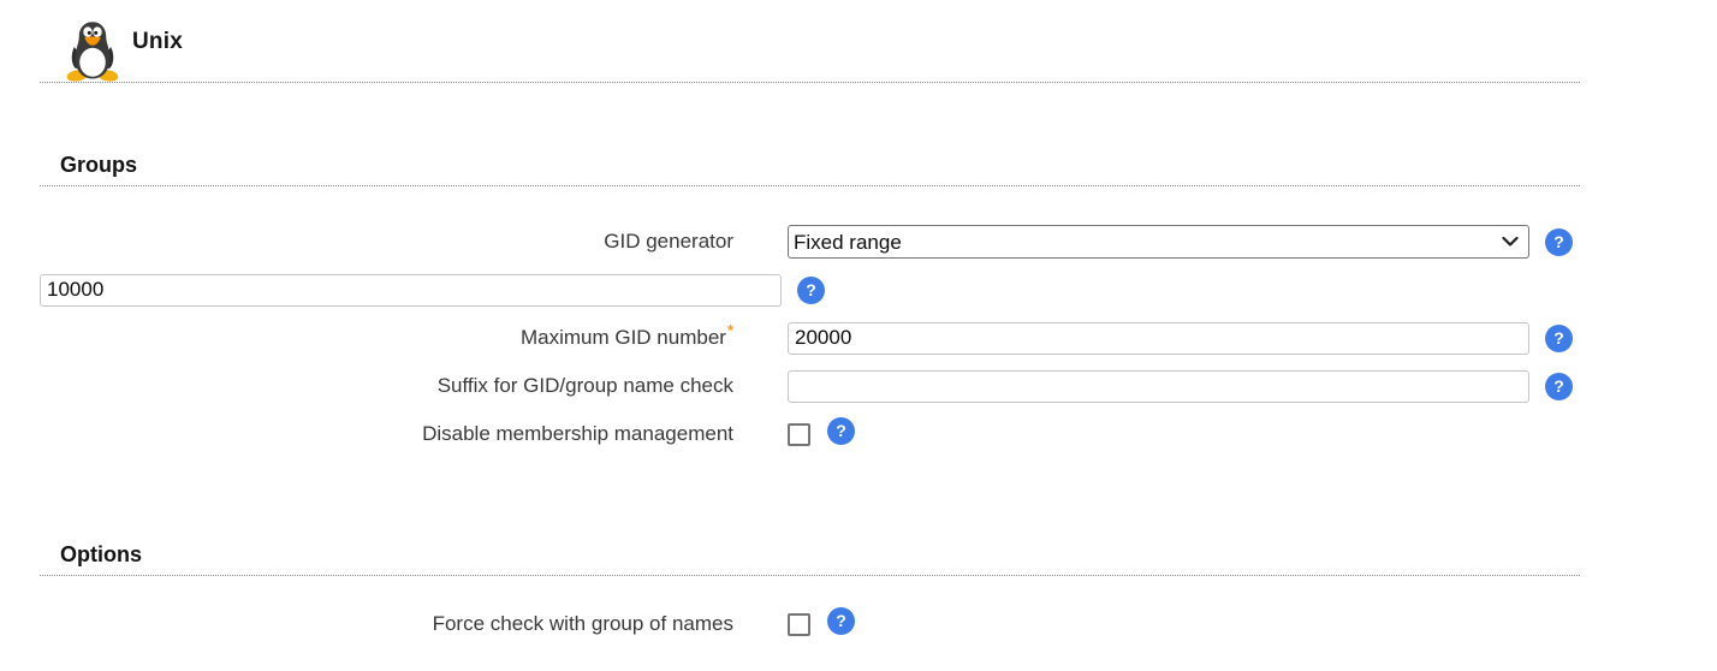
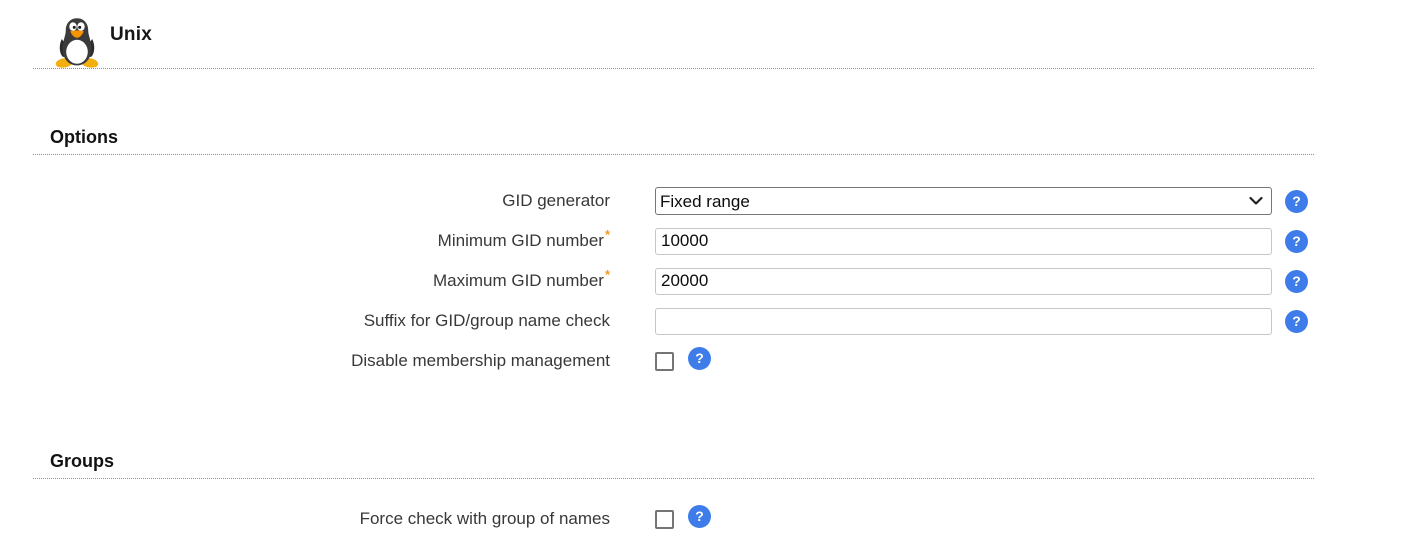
  Unix
- Groups
+ Options
  GID generator
  Fixed range
  ?
+ Minimum GID number*
  10000
  ?
  Maximum GID number*
  20000
  ?
  Suffix for GID/group name check
  ?
  Disable membership management
  ?
- Options
+ Groups
  Force check with group of names
  ?
